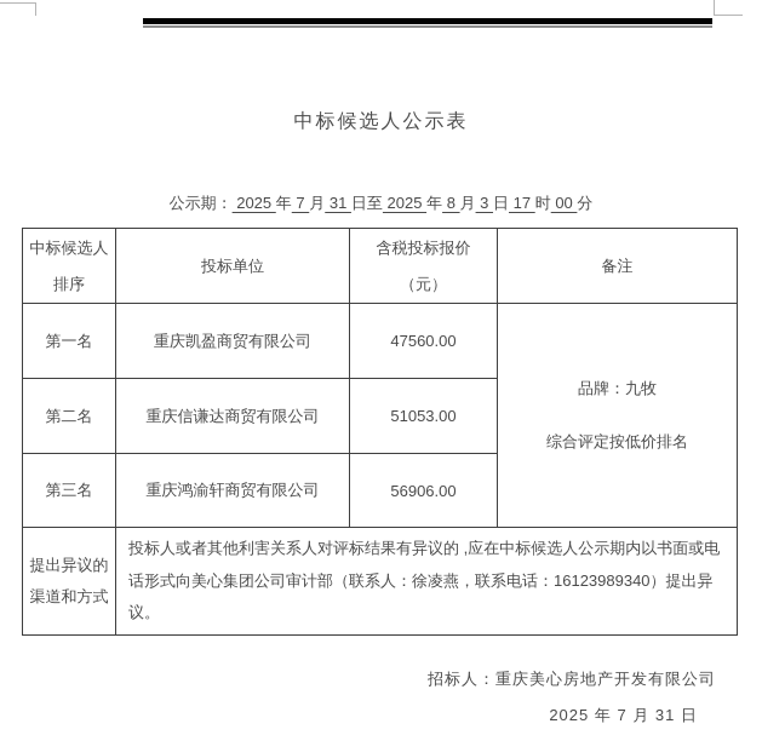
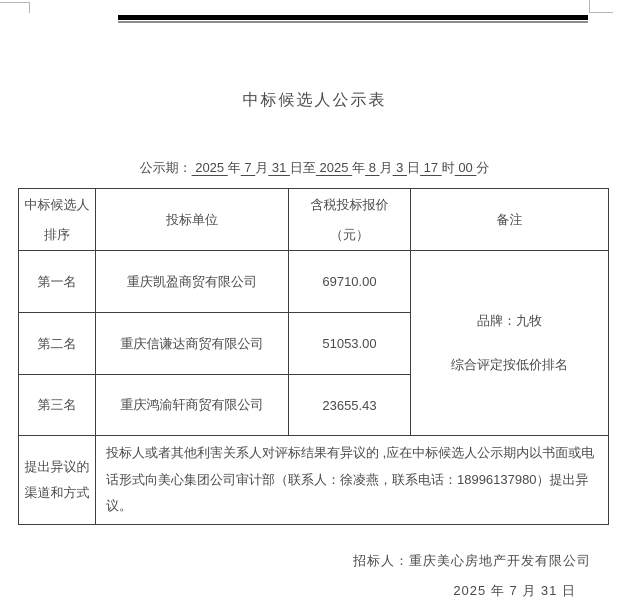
  中标候选人公示表
  公示期： 2025 年 7 月 31 日至 2025 年 8 月 3 日 17 时 00 分
  中标候选人 排序	投标单位	含税投标报价 （元）	备注
- 第一名	重庆凯盈商贸有限公司	47560.00	品牌：九牧 综合评定按低价排名
+ 第一名	重庆凯盈商贸有限公司	69710.00	品牌：九牧 综合评定按低价排名
  第二名	重庆信谦达商贸有限公司	51053.00
- 第三名	重庆鸿渝轩商贸有限公司	56906.00
+ 第三名	重庆鸿渝轩商贸有限公司	23655.43
- 提出异议的 渠道和方式	投标人或者其他利害关系人对评标结果有异议的 ,应在中标候选人公示期内以书面或电话形式向美心集团公司审计部（联系人：徐凌燕，联系电话：16123989340）提出异议。
+ 提出异议的 渠道和方式	投标人或者其他利害关系人对评标结果有异议的 ,应在中标候选人公示期内以书面或电话形式向美心集团公司审计部（联系人：徐凌燕，联系电话：18996137980）提出异议。
  招标人：重庆美心房地产开发有限公司
  2025 年 7 月 31 日
